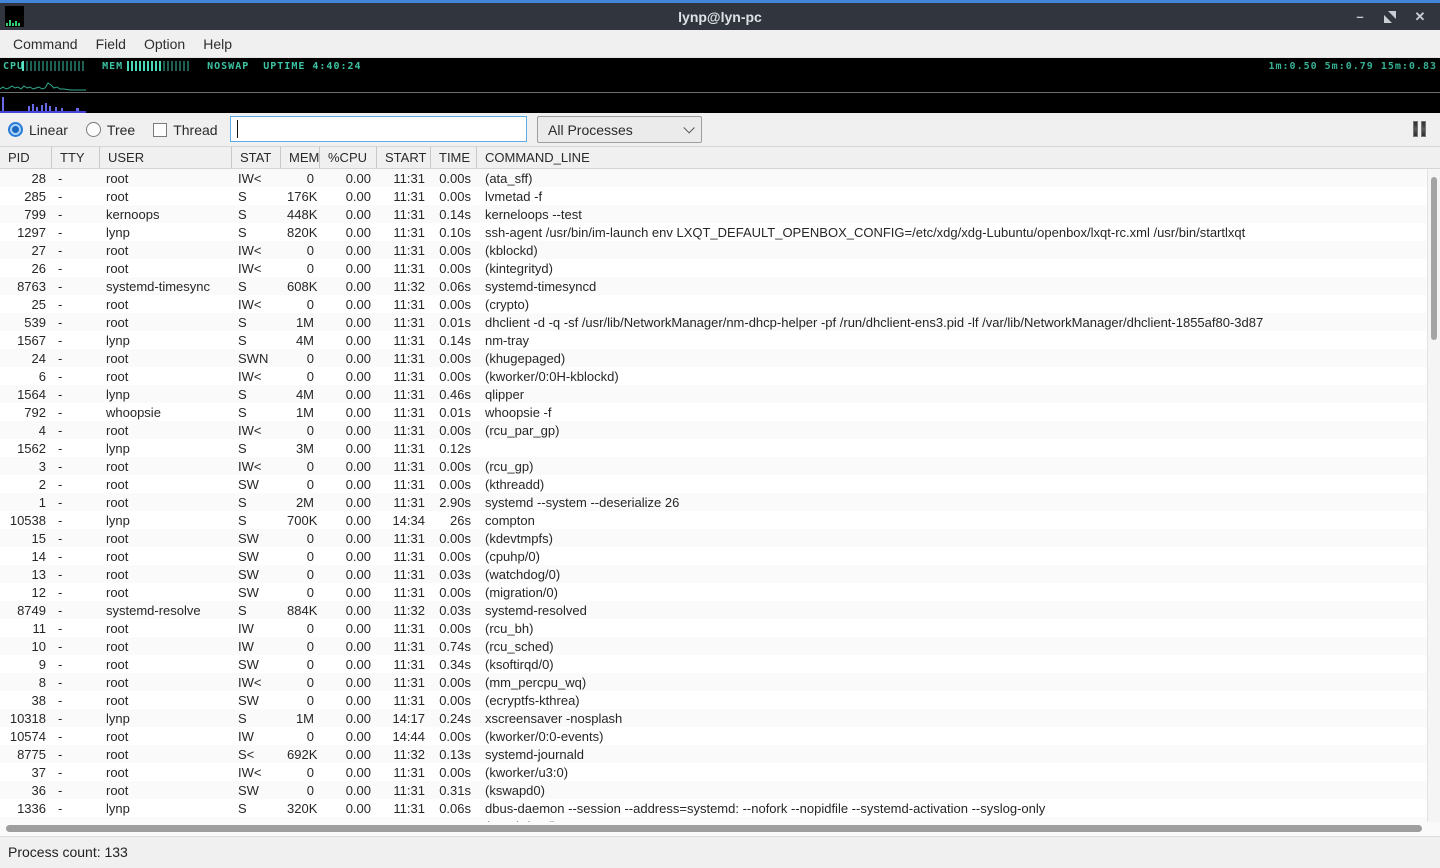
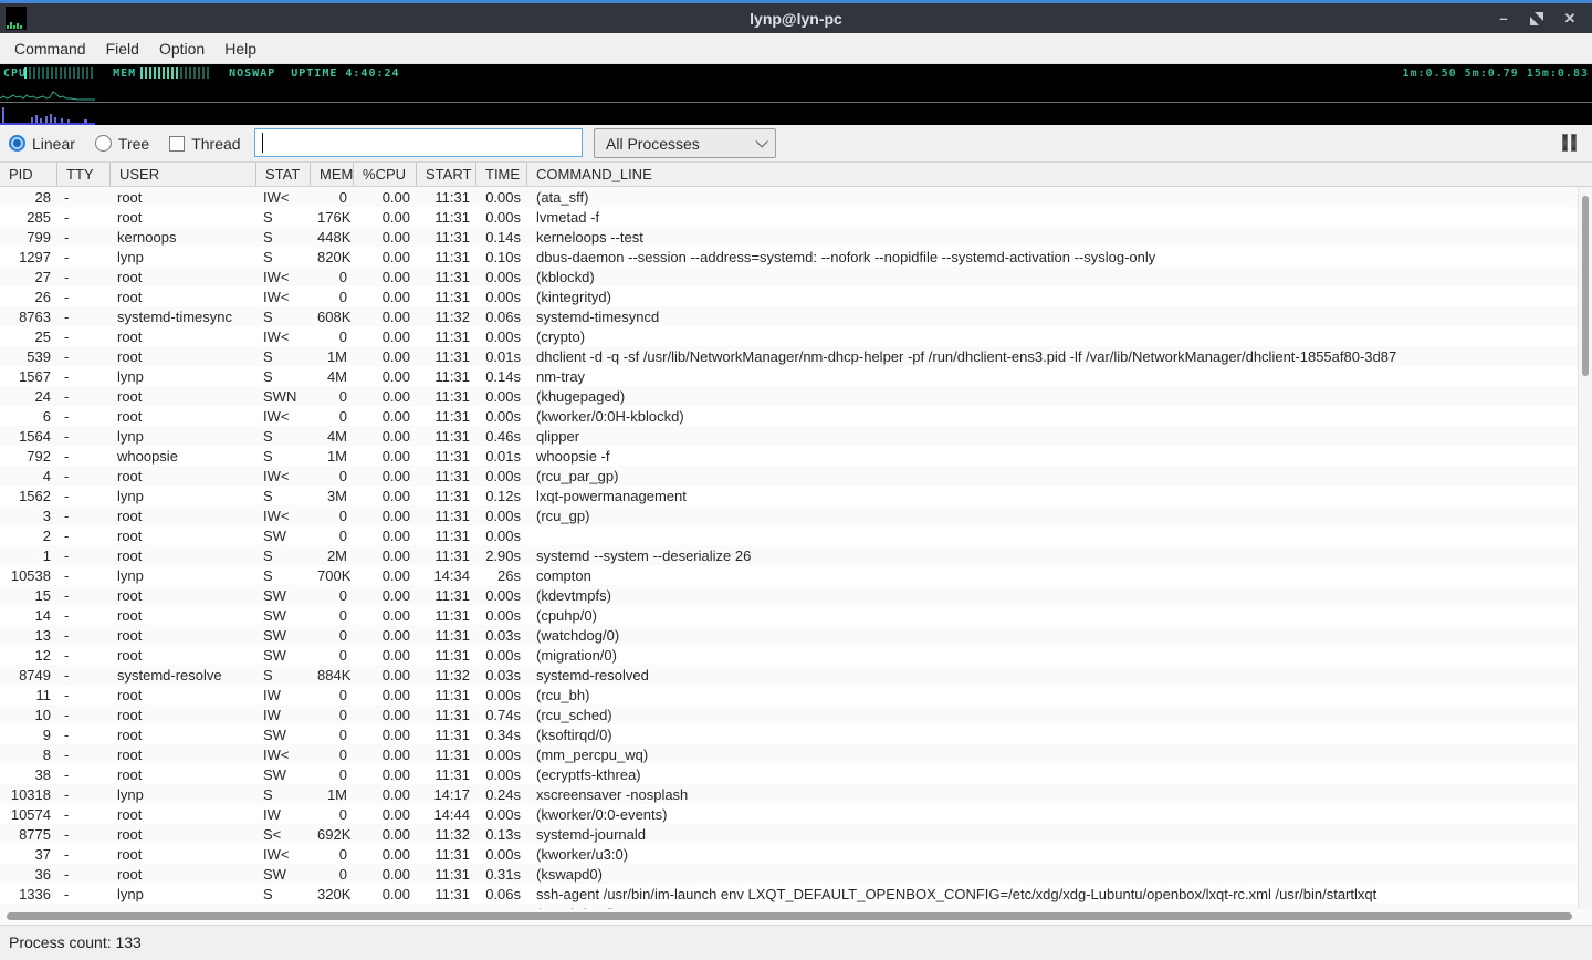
  lynp@lyn-pc
  –
  ✕
  Command
  Field
  Option
  Help
  CPU
  MEM
  NOSWAP
  UPTIME 4:40:24
  1m:0.50 5m:0.79 15m:0.83
  Linear
  Tree
  Thread
  All Processes
  PID
  TTY
  USER
  STAT
  MEM
  %CPU
  START
  TIME
  COMMAND_LINE
  28
  -
  root
  IW<
  0
  0.00
  11:31
  0.00s
  (ata_sff)
  285
  -
  root
  S
  176K
  0.00
  11:31
  0.00s
  lvmetad -f
  799
  -
  kernoops
  S
  448K
  0.00
  11:31
  0.14s
  kerneloops --test
  1297
  -
  lynp
  S
  820K
  0.00
  11:31
  0.10s
- ssh-agent /usr/bin/im-launch env LXQT_DEFAULT_OPENBOX_CONFIG=/etc/xdg/xdg-Lubuntu/openbox/lxqt-rc.xml /usr/bin/startlxqt
+ dbus-daemon --session --address=systemd: --nofork --nopidfile --systemd-activation --syslog-only
  27
  -
  root
  IW<
  0
  0.00
  11:31
  0.00s
  (kblockd)
  26
  -
  root
  IW<
  0
  0.00
  11:31
  0.00s
  (kintegrityd)
  8763
  -
  systemd-timesync
  S
  608K
  0.00
  11:32
  0.06s
  systemd-timesyncd
  25
  -
  root
  IW<
  0
  0.00
  11:31
  0.00s
  (crypto)
  539
  -
  root
  S
  1M
  0.00
  11:31
  0.01s
  dhclient -d -q -sf /usr/lib/NetworkManager/nm-dhcp-helper -pf /run/dhclient-ens3.pid -lf /var/lib/NetworkManager/dhclient-1855af80-3d87
  1567
  -
  lynp
  S
  4M
  0.00
  11:31
  0.14s
  nm-tray
  24
  -
  root
  SWN
  0
  0.00
  11:31
  0.00s
  (khugepaged)
  6
  -
  root
  IW<
  0
  0.00
  11:31
  0.00s
  (kworker/0:0H-kblockd)
  1564
  -
  lynp
  S
  4M
  0.00
  11:31
  0.46s
  qlipper
  792
  -
  whoopsie
  S
  1M
  0.00
  11:31
  0.01s
  whoopsie -f
  4
  -
  root
  IW<
  0
  0.00
  11:31
  0.00s
  (rcu_par_gp)
  1562
  -
  lynp
  S
  3M
  0.00
  11:31
  0.12s
+ lxqt-powermanagement
  3
  -
  root
  IW<
  0
  0.00
  11:31
  0.00s
  (rcu_gp)
  2
  -
  root
  SW
  0
  0.00
  11:31
  0.00s
- (kthreadd)
  1
  -
  root
  S
  2M
  0.00
  11:31
  2.90s
  systemd --system --deserialize 26
  10538
  -
  lynp
  S
  700K
  0.00
  14:34
  26s
  compton
  15
  -
  root
  SW
  0
  0.00
  11:31
  0.00s
  (kdevtmpfs)
  14
  -
  root
  SW
  0
  0.00
  11:31
  0.00s
  (cpuhp/0)
  13
  -
  root
  SW
  0
  0.00
  11:31
  0.03s
  (watchdog/0)
  12
  -
  root
  SW
  0
  0.00
  11:31
  0.00s
  (migration/0)
  8749
  -
  systemd-resolve
  S
  884K
  0.00
  11:32
  0.03s
  systemd-resolved
  11
  -
  root
  IW
  0
  0.00
  11:31
  0.00s
  (rcu_bh)
  10
  -
  root
  IW
  0
  0.00
  11:31
  0.74s
  (rcu_sched)
  9
  -
  root
  SW
  0
  0.00
  11:31
  0.34s
  (ksoftirqd/0)
  8
  -
  root
  IW<
  0
  0.00
  11:31
  0.00s
  (mm_percpu_wq)
  38
  -
  root
  SW
  0
  0.00
  11:31
  0.00s
  (ecryptfs-kthrea)
  10318
  -
  lynp
  S
  1M
  0.00
  14:17
  0.24s
  xscreensaver -nosplash
  10574
  -
  root
  IW
  0
  0.00
  14:44
  0.00s
  (kworker/0:0-events)
  8775
  -
  root
  S<
  692K
  0.00
  11:32
  0.13s
  systemd-journald
  37
  -
  root
  IW<
  0
  0.00
  11:31
  0.00s
  (kworker/u3:0)
  36
  -
  root
  SW
  0
  0.00
  11:31
  0.31s
  (kswapd0)
  1336
  -
  lynp
  S
  320K
  0.00
  11:31
  0.06s
- dbus-daemon --session --address=systemd: --nofork --nopidfile --systemd-activation --syslog-only
+ ssh-agent /usr/bin/im-launch env LXQT_DEFAULT_OPENBOX_CONFIG=/etc/xdg/xdg-Lubuntu/openbox/lxqt-rc.xml /usr/bin/startlxqt
  Process count: 133
